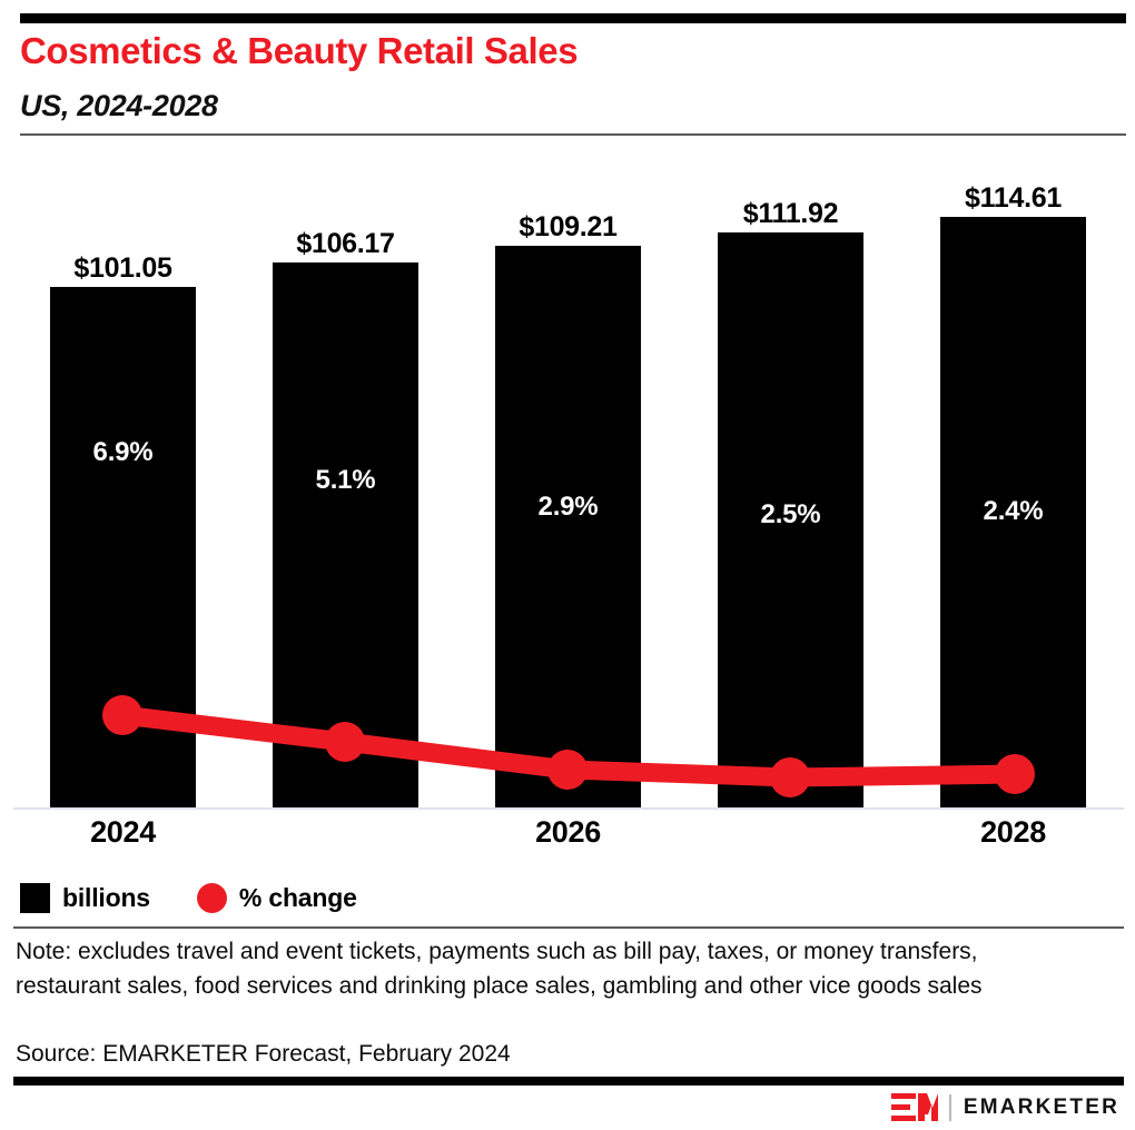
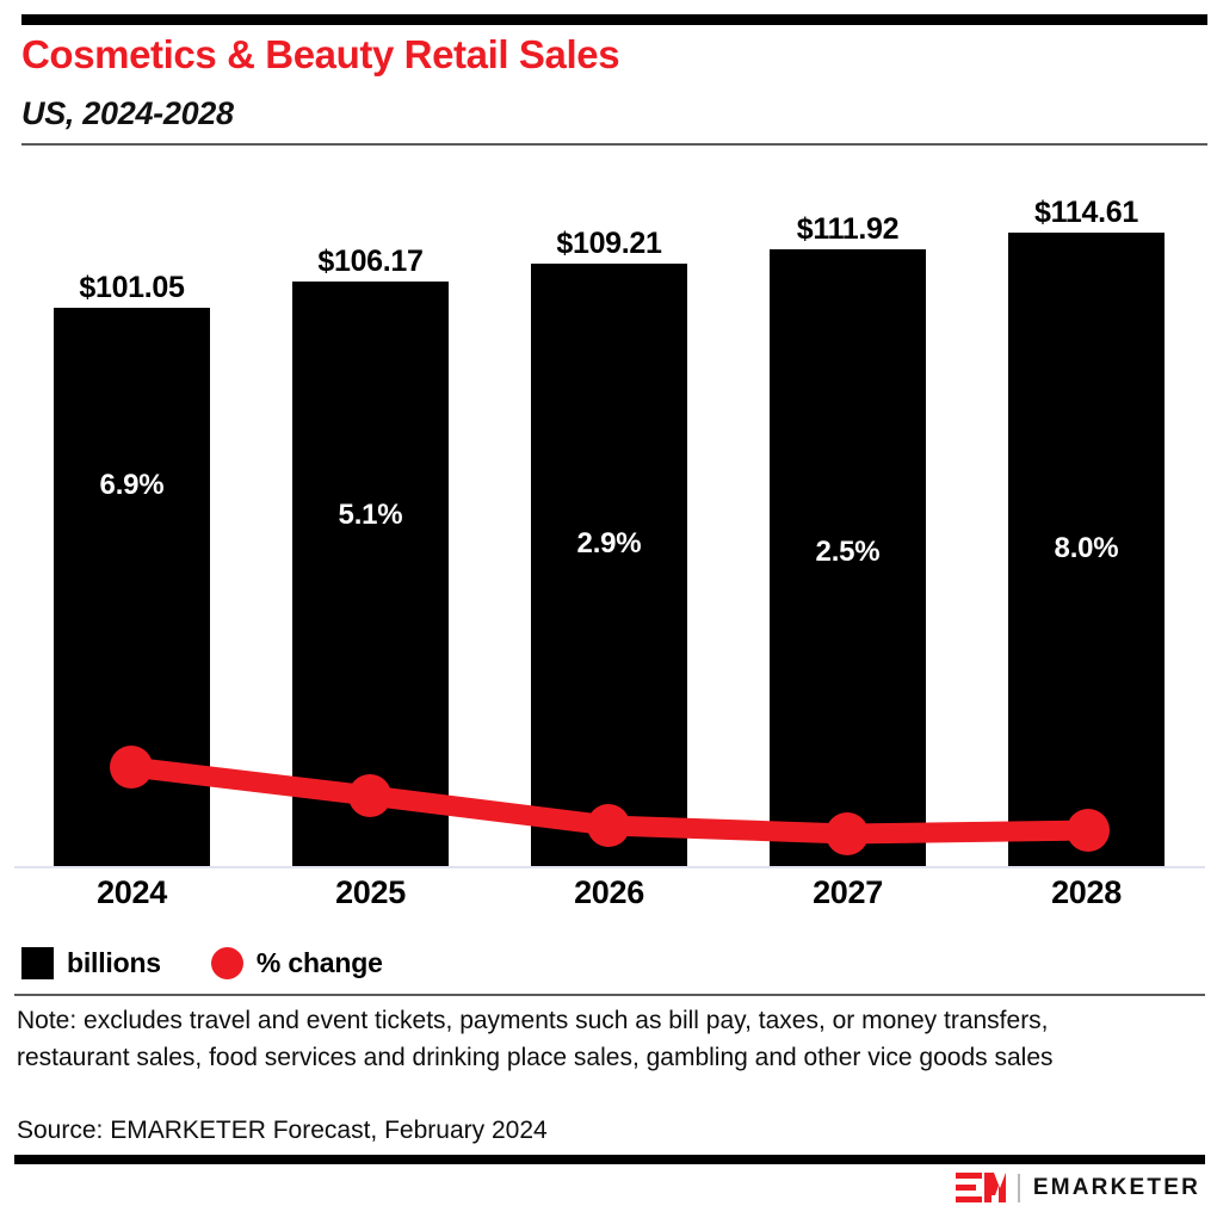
  Cosmetics & Beauty Retail Sales
  US, 2024-2028
  $101.05
  6.9%
  $106.17
  5.1%
  $109.21
  2.9%
  $111.92
  2.5%
  $114.61
- 2.4%
+ 8.0%
  2024
+ 2025
  2026
+ 2027
  2028
  billions
  % change
  Note: excludes travel and event tickets, payments such as bill pay, taxes, or money transfers, restaurant sales, food services and drinking place sales, gambling and other vice goods sales
  Source: EMARKETER Forecast, February 2024
  EMARKETER
